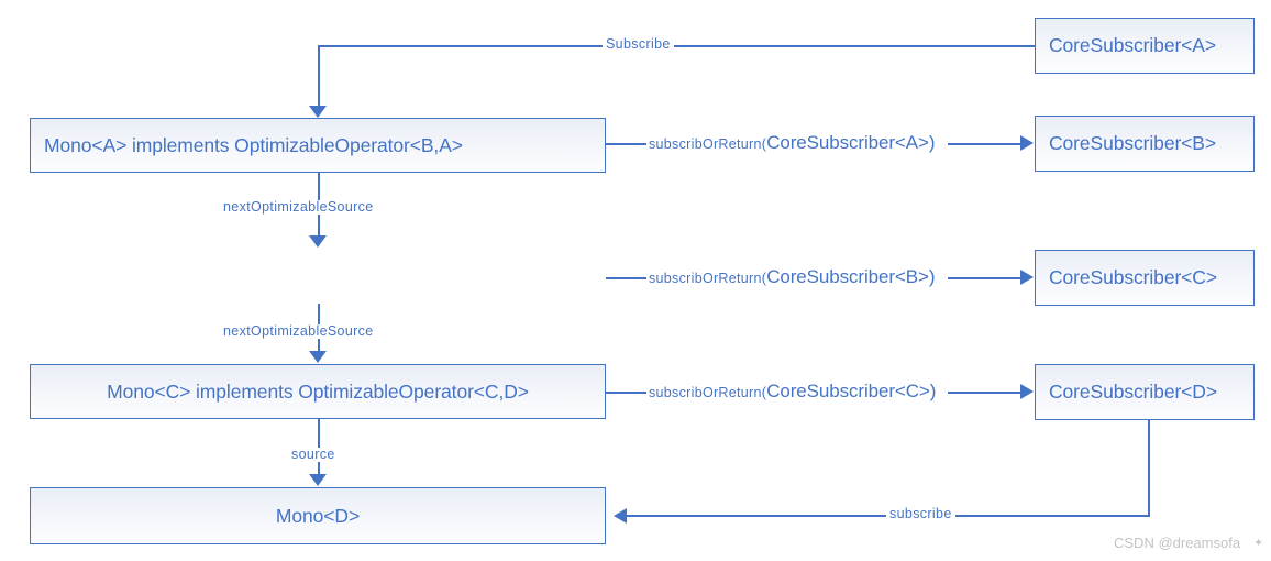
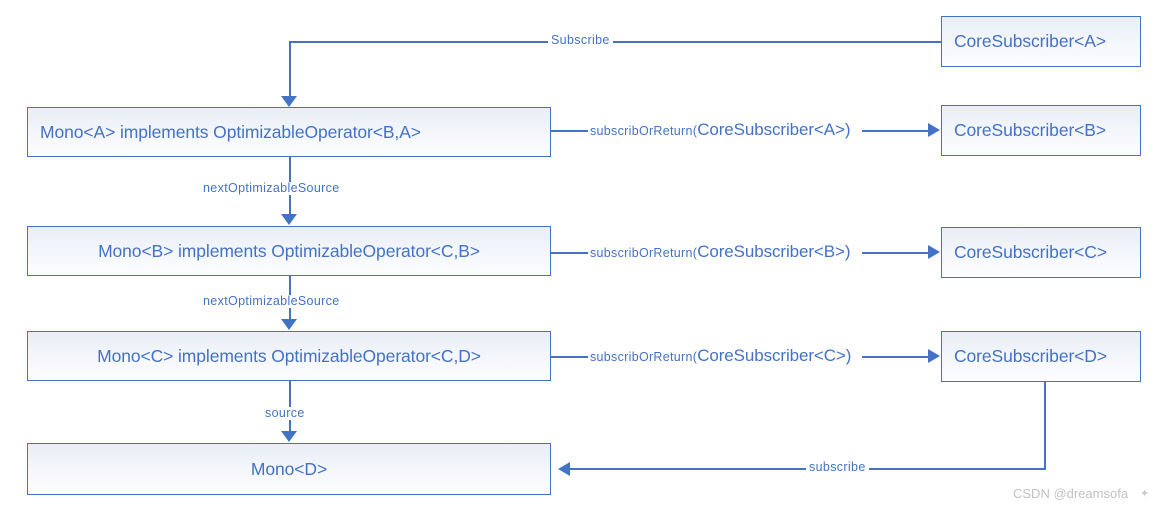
  Mono<A> implements OptimizableOperator<B,A>
+ Mono<B> implements OptimizableOperator<C,B>
  Mono<C> implements OptimizableOperator<C,D>
  Mono<D>
  CoreSubscriber<A>
  CoreSubscriber<B>
  CoreSubscriber<C>
  CoreSubscriber<D>
  Subscribe
  subscribOrReturn(CoreSubscriber<A>)
  nextOptimizableSource
  subscribOrReturn(CoreSubscriber<B>)
  nextOptimizableSource
  subscribOrReturn(CoreSubscriber<C>)
  source
  subscribe
  CSDN @dreamsofa
  ✦
